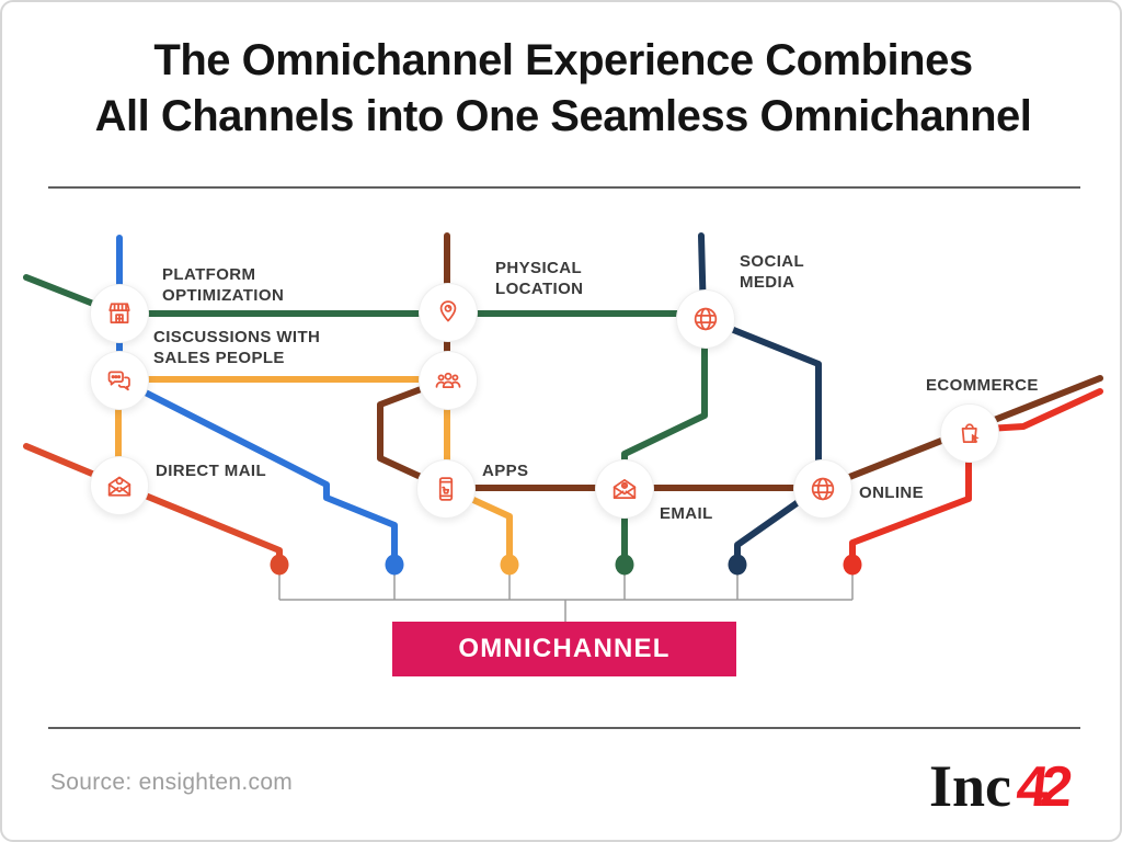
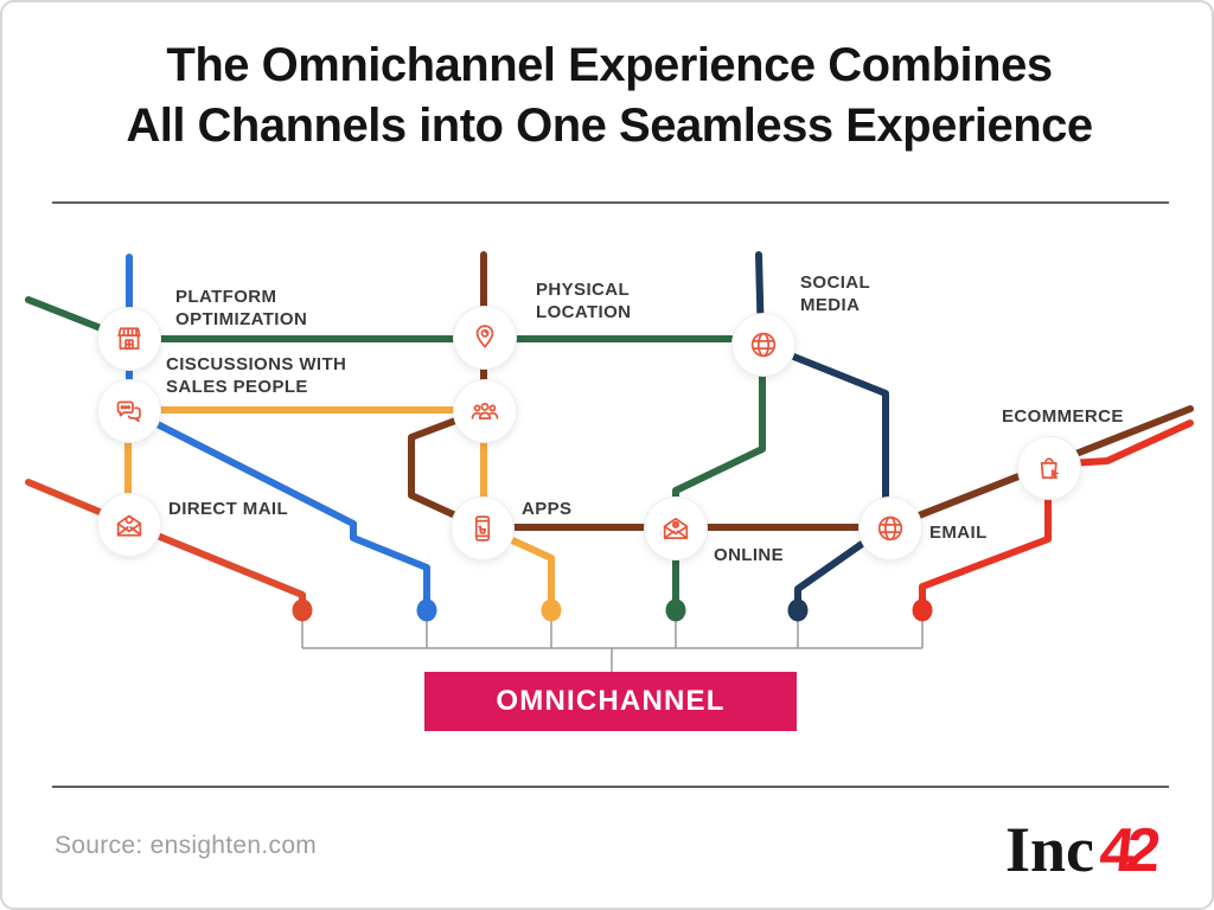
  The Omnichannel Experience Combines
- All Channels into One Seamless Omnichannel
+ All Channels into One Seamless Experience
  PLATFORM
  OPTIMIZATION
  CISCUSSIONS WITH
  SALES PEOPLE
  DIRECT MAIL
  PHYSICAL
  LOCATION
  APPS
- EMAIL
+ ONLINE
  SOCIAL
  MEDIA
- ONLINE
+ EMAIL
  ECOMMERCE
  OMNICHANNEL
  Source: ensighten.com
  Inc
